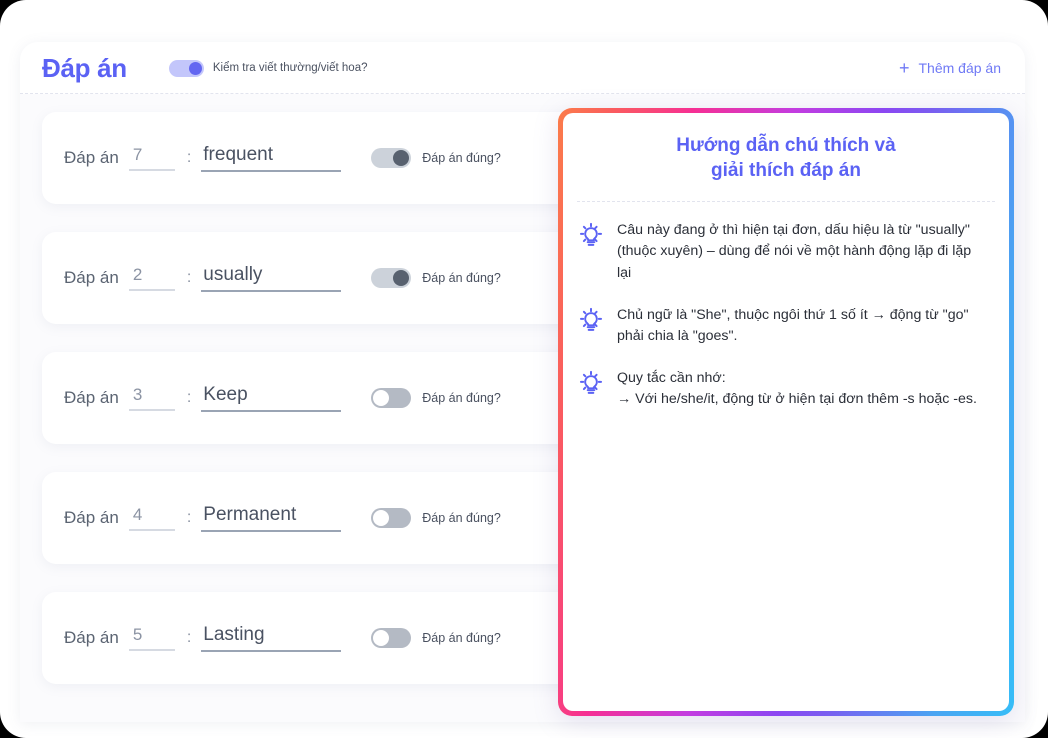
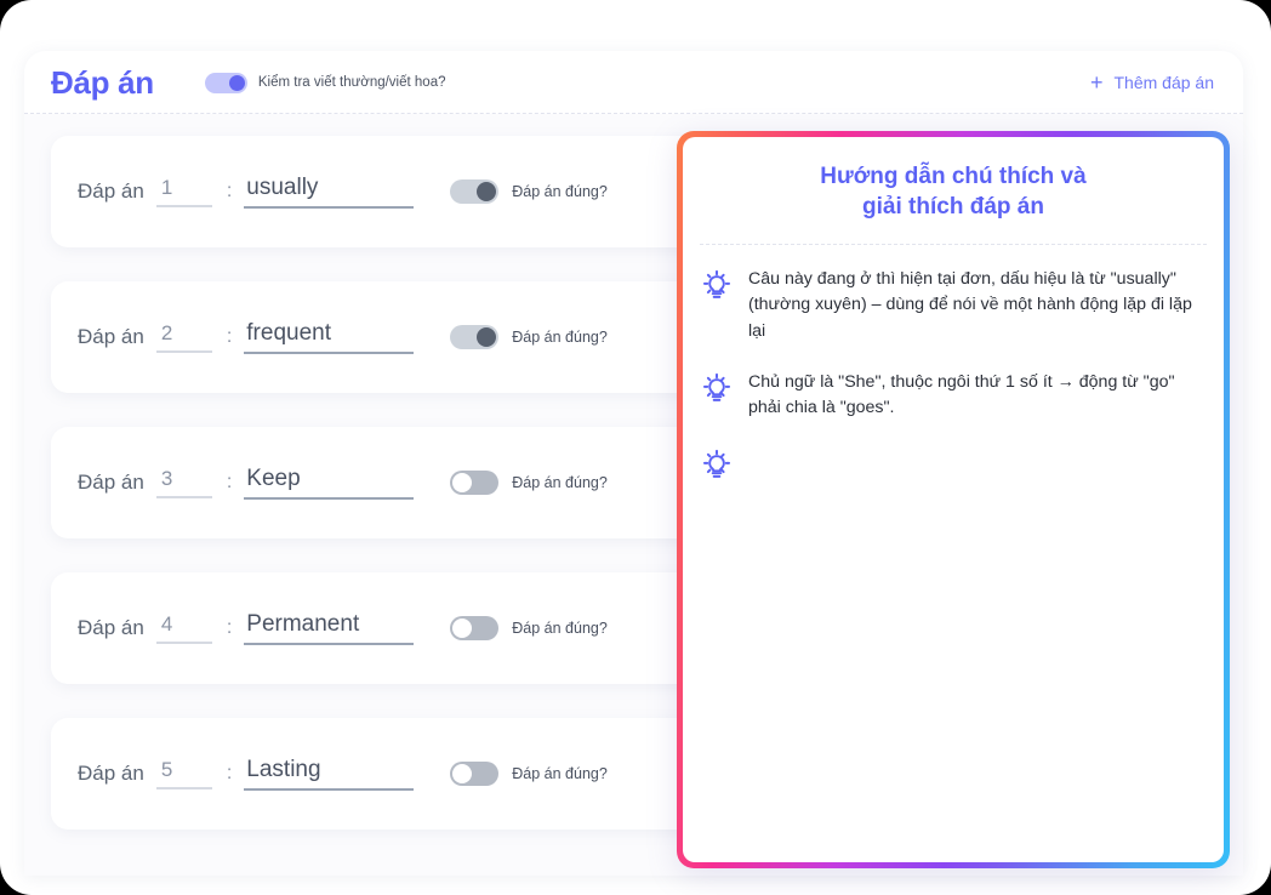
  Đáp án
  Kiểm tra viết thường/viết hoa?
  +
  Thêm đáp án
  Đáp án
- 7
+ 1
  :
- frequent
+ usually
  Đáp án đúng?
  Đáp án
  2
  :
- usually
+ frequent
  Đáp án đúng?
  Đáp án
  3
  :
  Keep
  Đáp án đúng?
  Đáp án
  4
  :
  Permanent
  Đáp án đúng?
  Đáp án
  5
  :
  Lasting
  Đáp án đúng?
  Hướng dẫn chú thích và
  giải thích đáp án
- Câu này đang ở thì hiện tại đơn, dấu hiệu là từ "usually" (thuộc xuyên) – dùng để nói về một hành động lặp đi lặp lại
+ Câu này đang ở thì hiện tại đơn, dấu hiệu là từ "usually" (thường xuyên) – dùng để nói về một hành động lặp đi lặp lại
  Chủ ngữ là "She", thuộc ngôi thứ 1 số ít → động từ "go" phải chia là "goes".
- Quy tắc cần nhớ:
- → Với he/she/it, động từ ở hiện tại đơn thêm -s hoặc -es.
